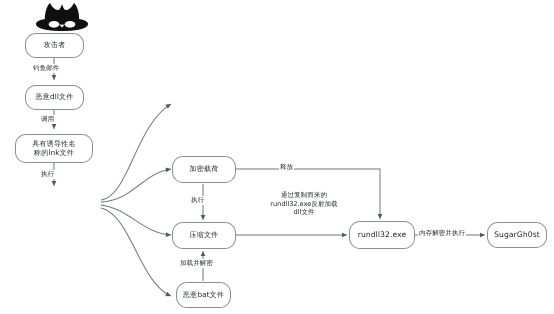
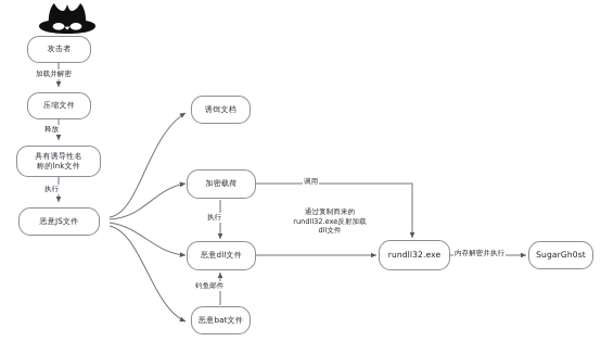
  攻击者
- 恶意dll文件
+ 压缩文件
  具有诱导性名
  称的lnk文件
+ 恶意JS文件
+ 诱饵文档
  加密载荷
- 压缩文件
+ 恶意dll文件
  恶意bat文件
  rundll32.exe
  SugarGh0st
- 钓鱼邮件
+ 加载并解密
- 调用
+ 释放
  执行
  执行
- 释放
+ 调用
- 加载并解密
+ 钓鱼邮件
  通过复制而来的
  rundll32.exe反射加载
  dll文件
  内存解密并执行
